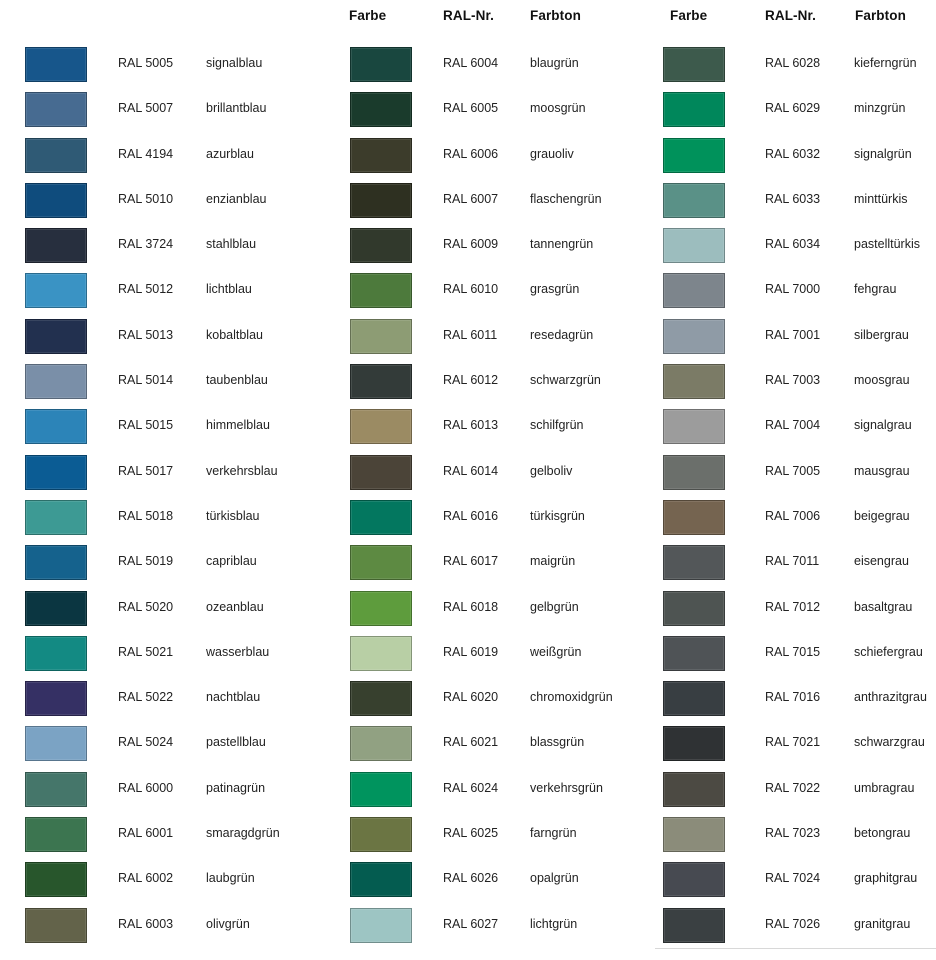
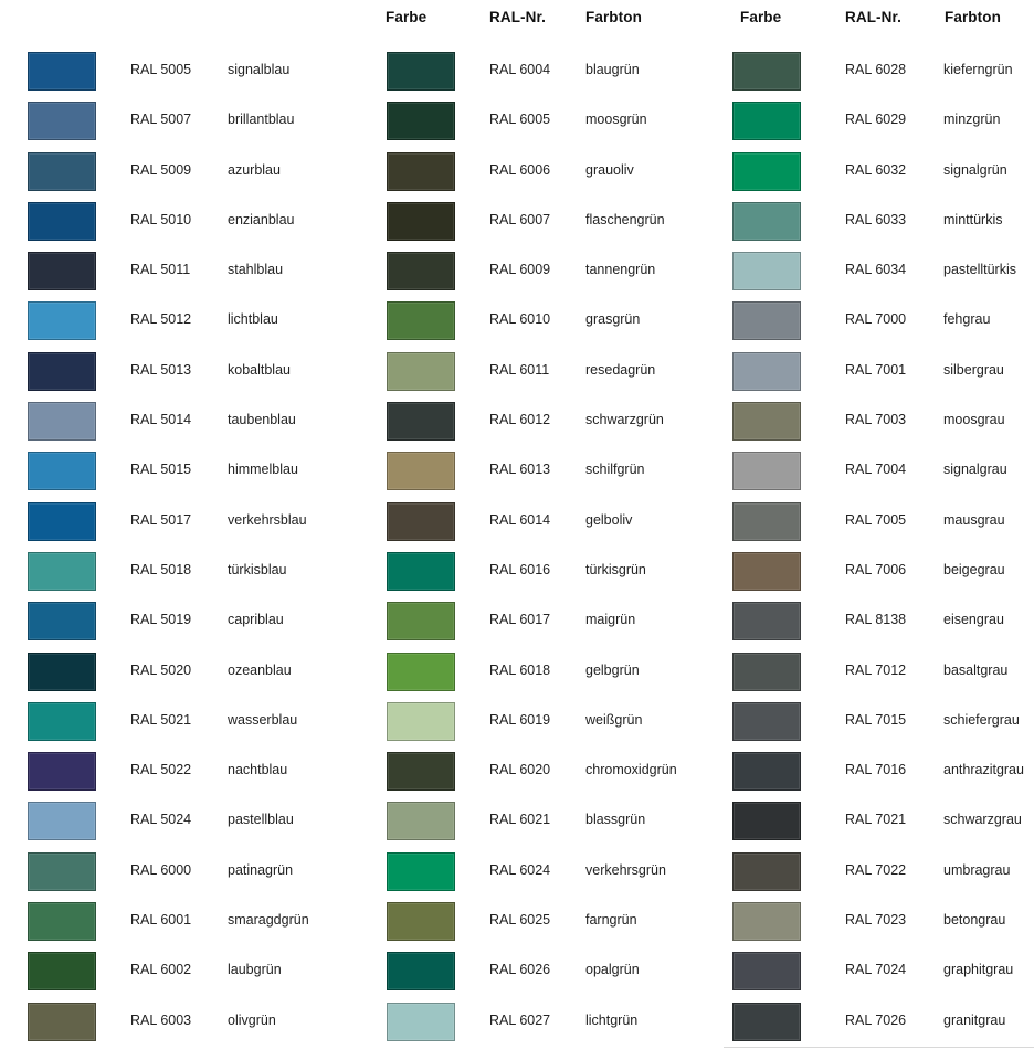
  Farbe
  RAL-Nr.
  Farbton
  Farbe
  RAL-Nr.
  Farbton
  RAL 5005
  signalblau
  RAL 5007
  brillantblau
- RAL 4194
+ RAL 5009
  azurblau
  RAL 5010
  enzianblau
- RAL 3724
+ RAL 5011
  stahlblau
  RAL 5012
  lichtblau
  RAL 5013
  kobaltblau
  RAL 5014
  taubenblau
  RAL 5015
  himmelblau
  RAL 5017
  verkehrsblau
  RAL 5018
  türkisblau
  RAL 5019
  capriblau
  RAL 5020
  ozeanblau
  RAL 5021
  wasserblau
  RAL 5022
  nachtblau
  RAL 5024
  pastellblau
  RAL 6000
  patinagrün
  RAL 6001
  smaragdgrün
  RAL 6002
  laubgrün
  RAL 6003
  olivgrün
  RAL 6004
  blaugrün
  RAL 6005
  moosgrün
  RAL 6006
  grauoliv
  RAL 6007
  flaschengrün
  RAL 6009
  tannengrün
  RAL 6010
  grasgrün
  RAL 6011
  resedagrün
  RAL 6012
  schwarzgrün
  RAL 6013
  schilfgrün
  RAL 6014
  gelboliv
  RAL 6016
  türkisgrün
  RAL 6017
  maigrün
  RAL 6018
  gelbgrün
  RAL 6019
  weißgrün
  RAL 6020
  chromoxidgrün
  RAL 6021
  blassgrün
  RAL 6024
  verkehrsgrün
  RAL 6025
  farngrün
  RAL 6026
  opalgrün
  RAL 6027
  lichtgrün
  RAL 6028
  kieferngrün
  RAL 6029
  minzgrün
  RAL 6032
  signalgrün
  RAL 6033
  minttürkis
  RAL 6034
  pastelltürkis
  RAL 7000
  fehgrau
  RAL 7001
  silbergrau
  RAL 7003
  moosgrau
  RAL 7004
  signalgrau
  RAL 7005
  mausgrau
  RAL 7006
  beigegrau
- RAL 7011
+ RAL 8138
  eisengrau
  RAL 7012
  basaltgrau
  RAL 7015
  schiefergrau
  RAL 7016
  anthrazitgrau
  RAL 7021
  schwarzgrau
  RAL 7022
  umbragrau
  RAL 7023
  betongrau
  RAL 7024
  graphitgrau
  RAL 7026
  granitgrau
